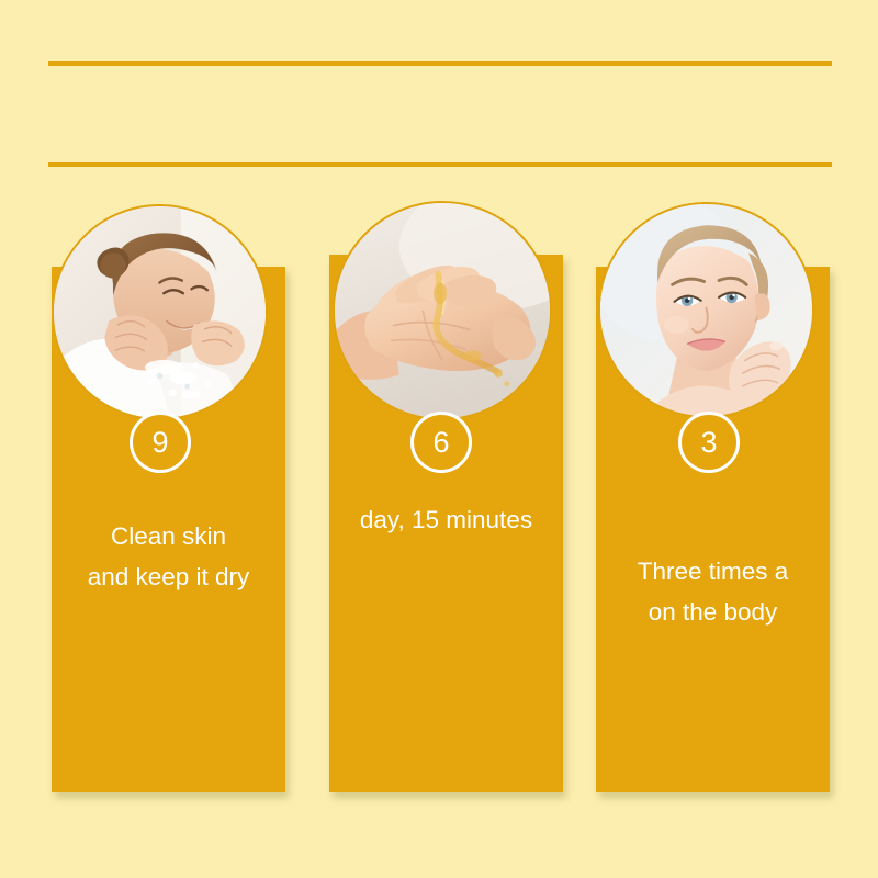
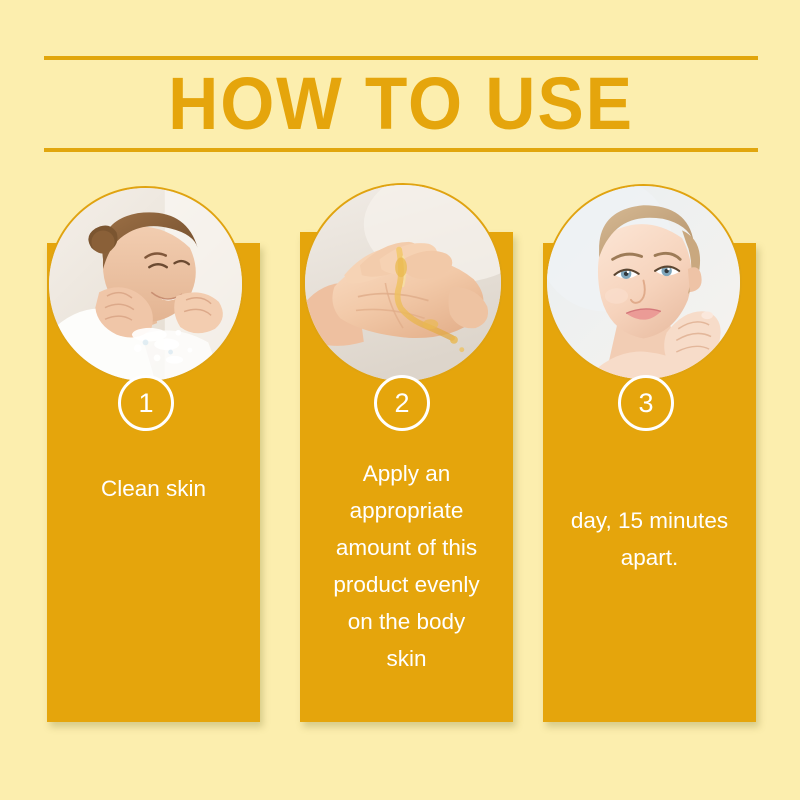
+ HOW TO USE
- 9
+ 1
  Clean skin
- and keep it dry
- 6
+ 2
+ Apply an
+ appropriate
+ amount of this
+ product evenly
- day, 15 minutes
+ on the body
+ skin
  3
- Three times a
- on the body
+ day, 15 minutes
+ apart.
